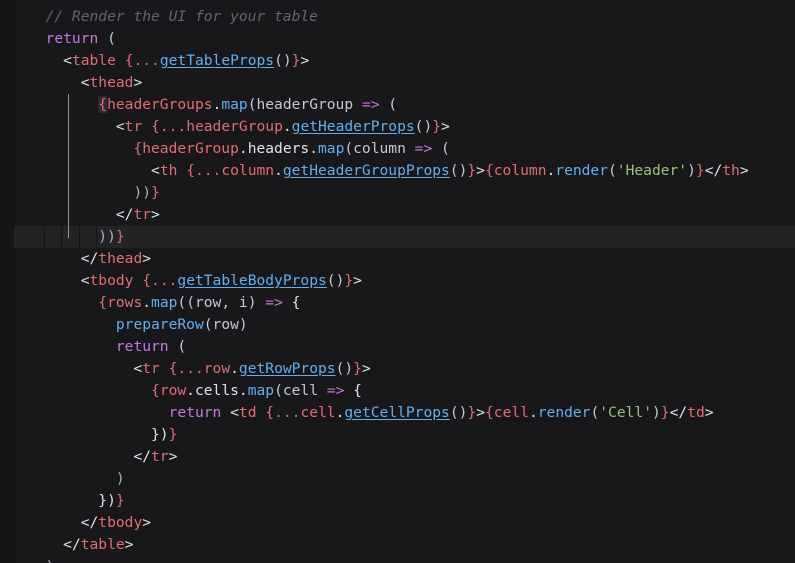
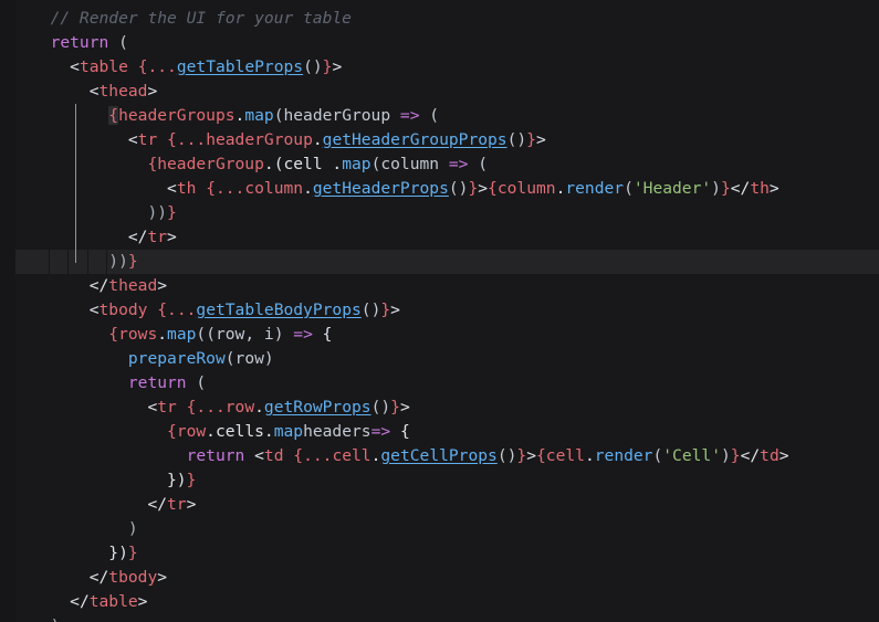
  // Render the UI for your table
  return (
  <table {...getTableProps()}>
  <thead>
  {headerGroups.map(headerGroup => (
- <tr {...headerGroup.getHeaderProps()}>
+ <tr {...headerGroup.getHeaderGroupProps()}>
- {headerGroup.headers.map(column => (
+ {headerGroup.(cell .map(column => (
- <th {...column.getHeaderGroupProps()}>{column.render('Header')}</th>
+ <th {...column.getHeaderProps()}>{column.render('Header')}</th>
  ))}
  </tr>
  ))}
  </thead>
  <tbody {...getTableBodyProps()}>
  {rows.map((row, i) => {
  prepareRow(row)
  return (
  <tr {...row.getRowProps()}>
- {row.cells.map(cell => {
+ {row.cells.mapheaders=> {
  return <td {...cell.getCellProps()}>{cell.render('Cell')}</td>
  })}
  </tr>
  )
  })}
  </tbody>
  </table>
